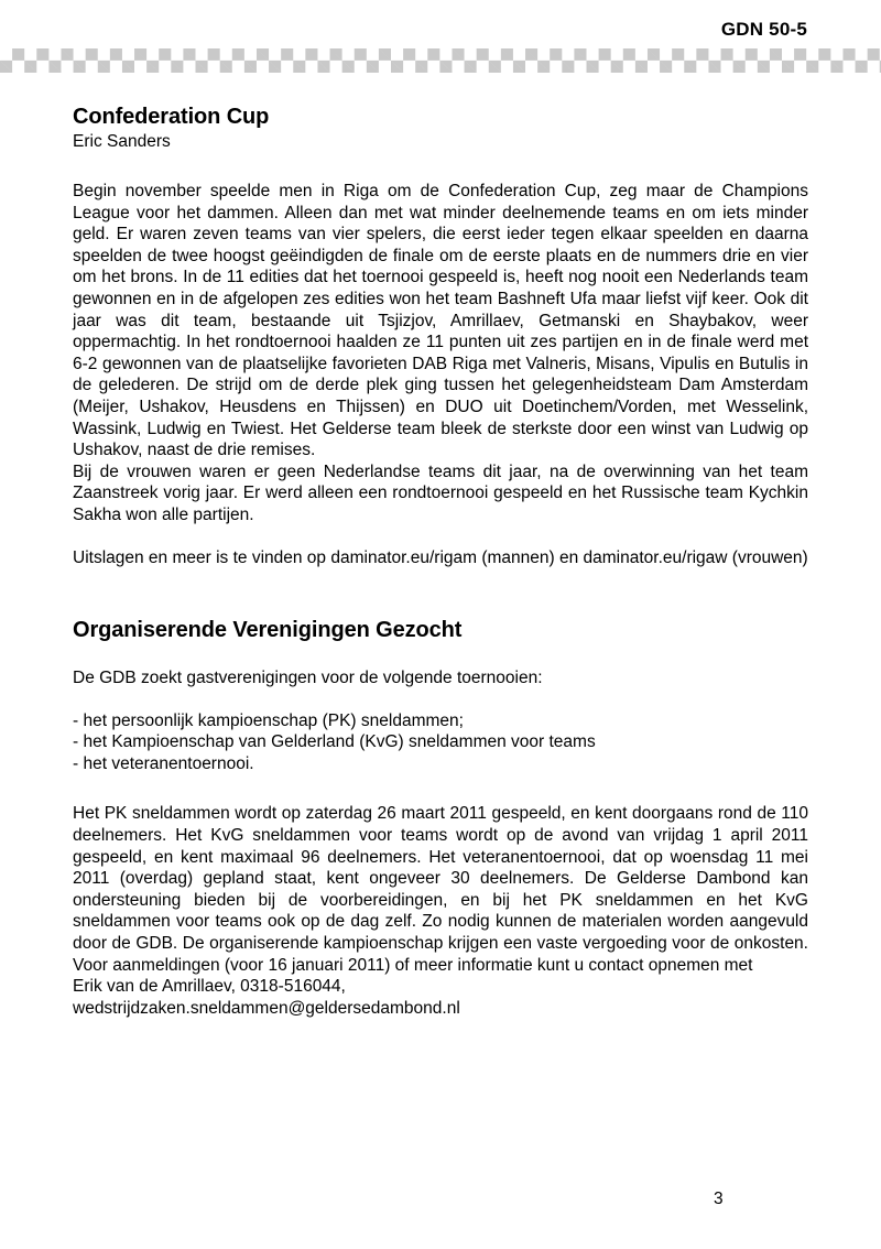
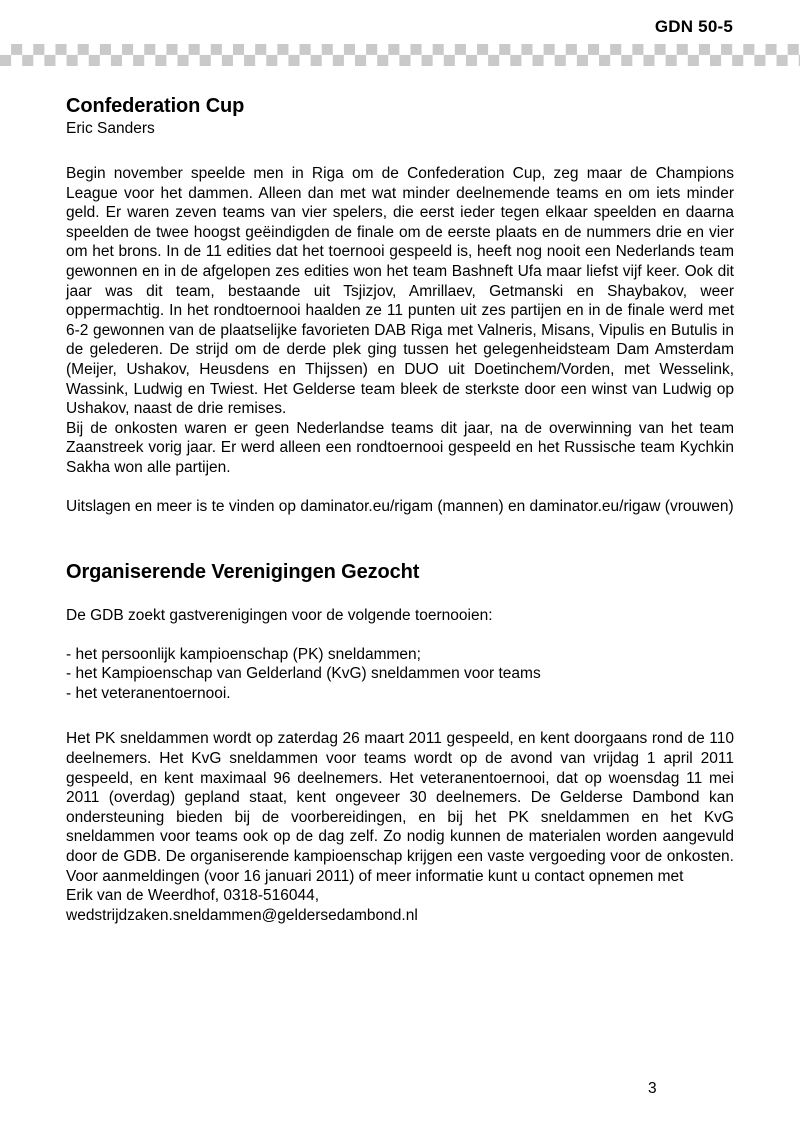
  GDN 50-5
  Confederation Cup
  Eric Sanders
  Begin november speelde men in Riga om de Confederation Cup, zeg maar de Champions League voor het dammen. Alleen dan met wat minder deelnemende teams en om iets minder geld. Er waren zeven teams van vier spelers, die eerst ieder tegen elkaar speelden en daarna speelden de twee hoogst geëindigden de finale om de eerste plaats en de nummers drie en vier om het brons. In de 11 edities dat het toernooi gespeeld is, heeft nog nooit een Nederlands team gewonnen en in de afgelopen zes edities won het team Bashneft Ufa maar liefst vijf keer. Ook dit jaar was dit team, bestaande uit Tsjizjov, Amrillaev, Getmanski en Shaybakov, weer oppermachtig. In het rondtoernooi haalden ze 11 punten uit zes partijen en in de finale werd met 6-2 gewonnen van de plaatselijke favorieten DAB Riga met Valneris, Misans, Vipulis en Butulis in de gelederen. De strijd om de derde plek ging tussen het gelegenheidsteam Dam Amsterdam (Meijer, Ushakov, Heusdens en Thijssen) en DUO uit Doetinchem/Vorden, met Wesselink, Wassink, Ludwig en Twiest. Het Gelderse team bleek de sterkste door een winst van Ludwig op Ushakov, naast de drie remises.
- Bij de vrouwen waren er geen Nederlandse teams dit jaar, na de overwinning van het team Zaanstreek vorig jaar. Er werd alleen een rondtoernooi gespeeld en het Russische team Kychkin Sakha won alle partijen.
+ Bij de onkosten waren er geen Nederlandse teams dit jaar, na de overwinning van het team Zaanstreek vorig jaar. Er werd alleen een rondtoernooi gespeeld en het Russische team Kychkin Sakha won alle partijen.
  Uitslagen en meer is te vinden op daminator.eu/rigam (mannen) en daminator.eu/rigaw (vrouwen)
  Organiserende Verenigingen Gezocht
  De GDB zoekt gastverenigingen voor de volgende toernooien:
  - het persoonlijk kampioenschap (PK) sneldammen;
  - het Kampioenschap van Gelderland (KvG) sneldammen voor teams
  - het veteranentoernooi.
  Het PK sneldammen wordt op zaterdag 26 maart 2011 gespeeld, en kent doorgaans rond de 110 deelnemers. Het KvG sneldammen voor teams wordt op de avond van vrijdag 1 april 2011 gespeeld, en kent maximaal 96 deelnemers. Het veteranentoernooi, dat op woensdag 11 mei 2011 (overdag) gepland staat, kent ongeveer 30 deelnemers. De Gelderse Dambond kan ondersteuning bieden bij de voorbereidingen, en bij het PK sneldammen en het KvG sneldammen voor teams ook op de dag zelf. Zo nodig kunnen de materialen worden aangevuld door de GDB. De organiserende kampioenschap krijgen een vaste vergoeding voor de onkosten. Voor aanmeldingen (voor 16 januari 2011) of meer informatie kunt u contact opnemen met
- Erik van de Amrillaev, 0318-516044,
+ Erik van de Weerdhof, 0318-516044,
  wedstrijdzaken.sneldammen@geldersedambond.nl
  3
